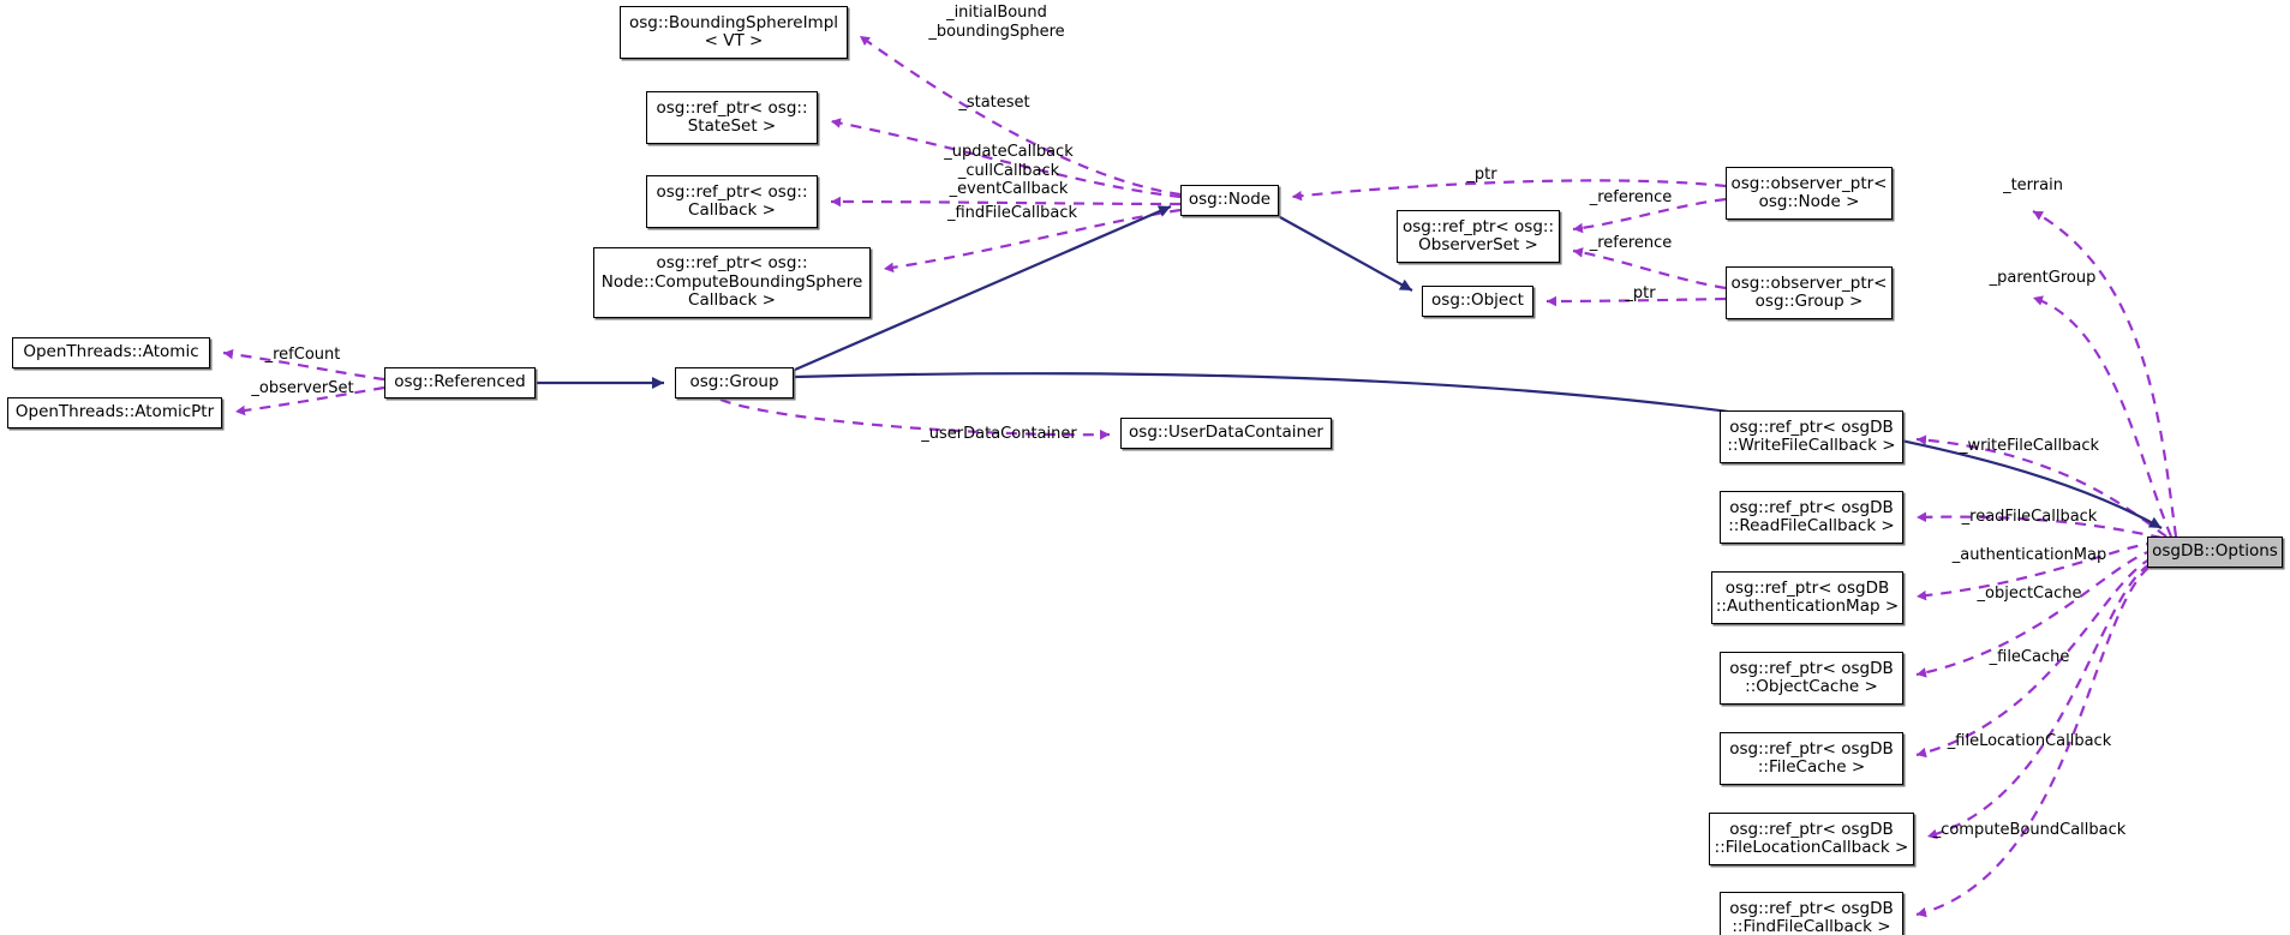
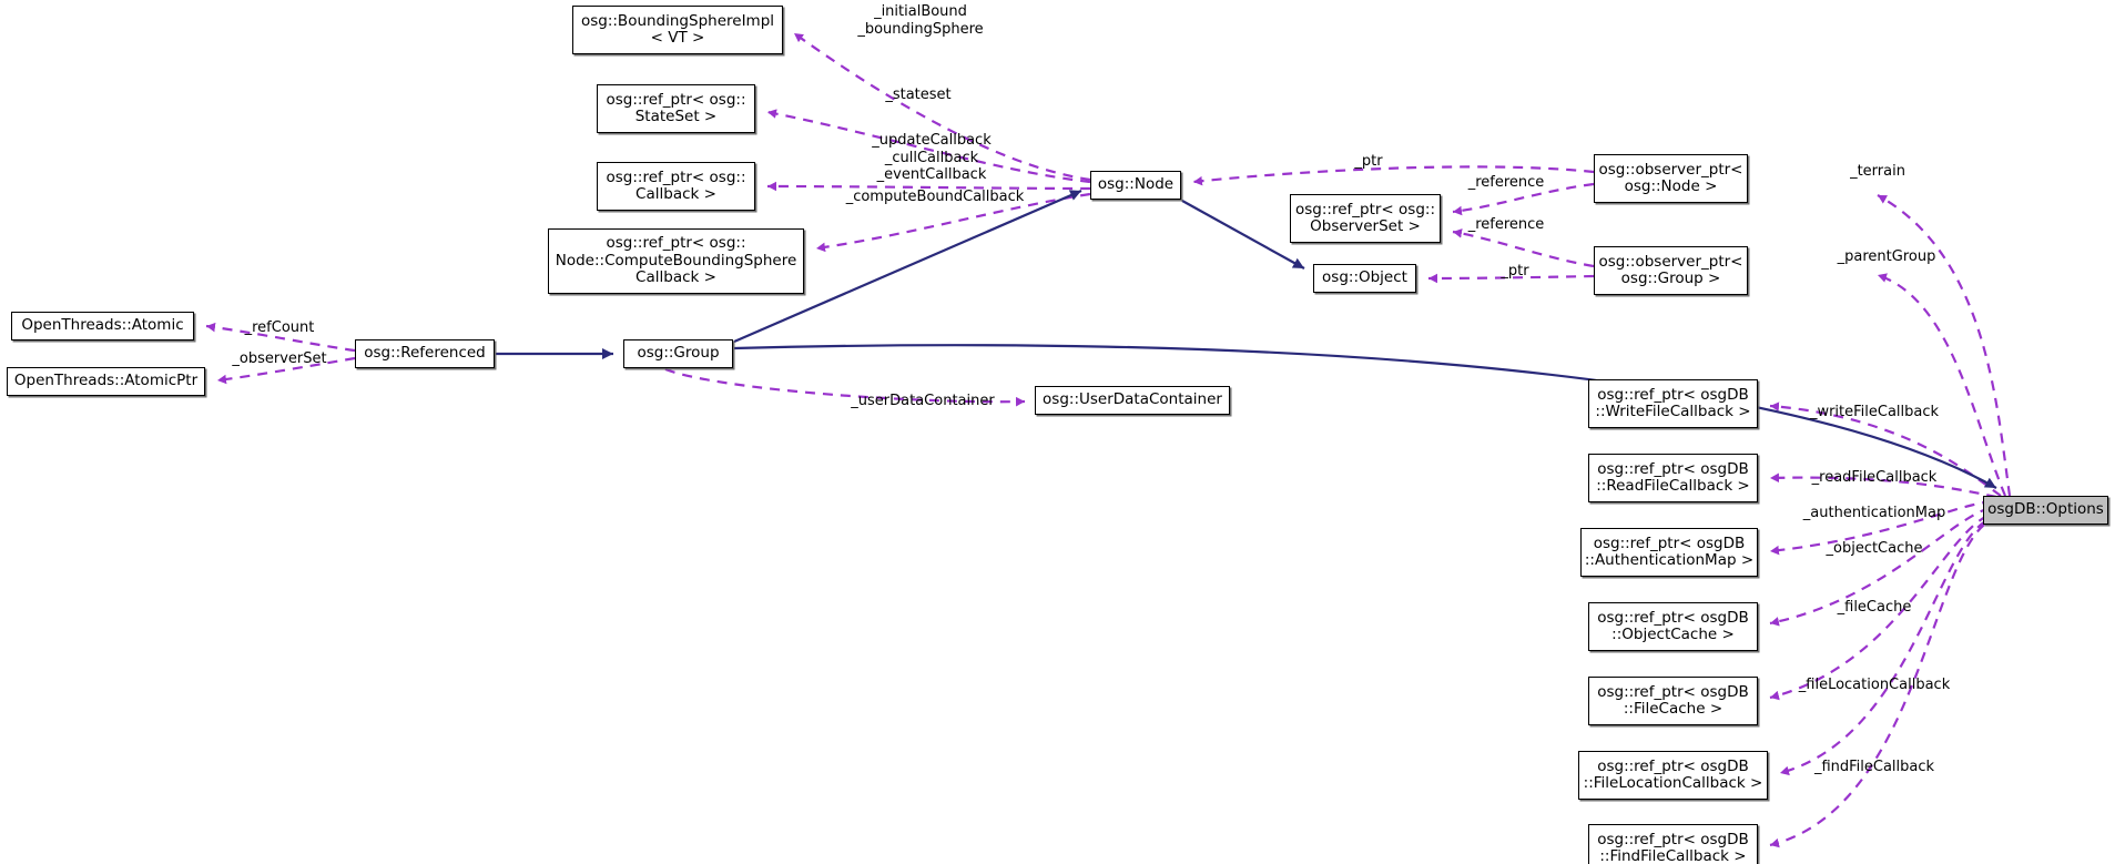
  osg::BoundingSphereImpl
  < VT >
  osg::ref_ptr< osg::
  StateSet >
  osg::ref_ptr< osg::
  Callback >
  osg::ref_ptr< osg::
  Node::ComputeBoundingSphere
  Callback >
  osg::Node
  osg::ref_ptr< osg::
  ObserverSet >
  osg::Object
  osg::observer_ptr<
  osg::Node >
  osg::observer_ptr<
  osg::Group >
  OpenThreads::Atomic
  OpenThreads::AtomicPtr
  osg::Referenced
  osg::Group
  osg::UserDataContainer
  osg::ref_ptr< osgDB
  ::WriteFileCallback >
  osg::ref_ptr< osgDB
  ::ReadFileCallback >
  osg::ref_ptr< osgDB
  ::AuthenticationMap >
  osg::ref_ptr< osgDB
  ::ObjectCache >
  osg::ref_ptr< osgDB
  ::FileCache >
  osg::ref_ptr< osgDB
  ::FileLocationCallback >
  osg::ref_ptr< osgDB
  ::FindFileCallback >
  osgDB::Options
  _initialBound
  _boundingSphere
  _stateset
  _updateCallback
  _cullCallback
  _eventCallback
- _findFileCallback
+ _computeBoundCallback
  _ptr
  _reference
  _reference
  _ptr
  _terrain
  _parentGroup
  _refCount
  _observerSet
  _userDataContainer
  _writeFileCallback
  _readFileCallback
  _authenticationMap
  _objectCache
  _fileCache
  _fileLocationCallback
- _computeBoundCallback
+ _findFileCallback
